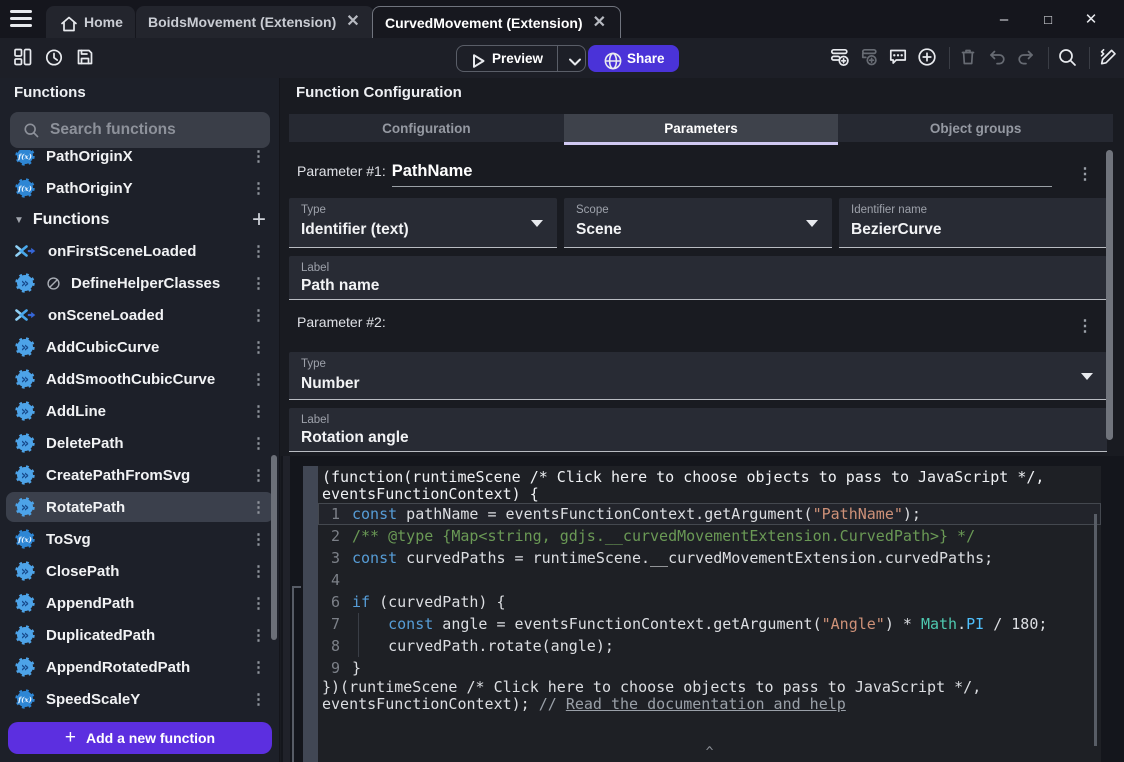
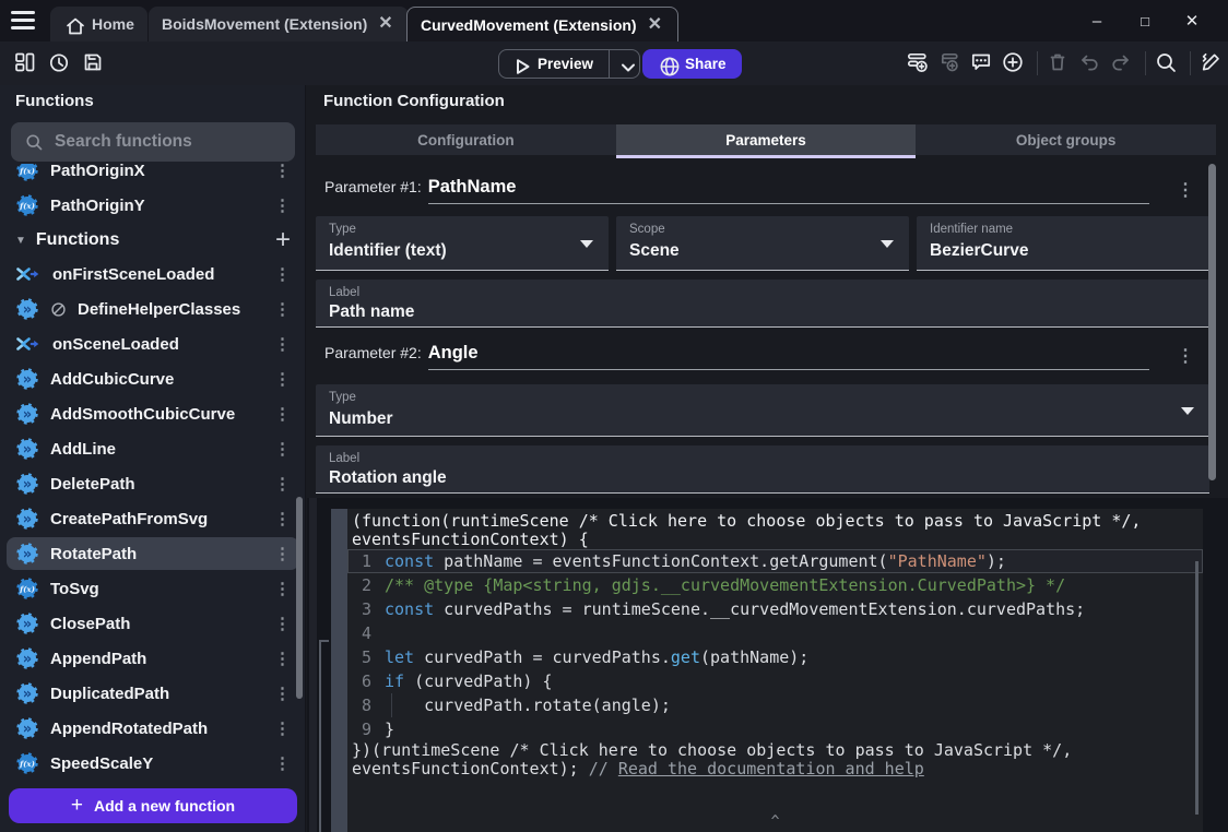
  Home
  BoidsMovement (Extension)
  ✕
  CurvedMovement (Extension)
  ✕
  –
  □
  ✕
  Preview
  Share
  Functions
  Search functions
  f(x)
  PathOriginX
  ⋮
  f(x)
  PathOriginY
  ⋮
  ▼
  Functions
  +
  onFirstSceneLoaded
  ⋮
  »
  DefineHelperClasses
  ⋮
  onSceneLoaded
  ⋮
  »
  AddCubicCurve
  ⋮
  »
  AddSmoothCubicCurve
  ⋮
  »
  AddLine
  ⋮
  »
  DeletePath
  ⋮
  »
  CreatePathFromSvg
  ⋮
  »
  RotatePath
  ⋮
  f(x)
  ToSvg
  ⋮
  »
  ClosePath
  ⋮
  »
  AppendPath
  ⋮
  »
  DuplicatedPath
  ⋮
  »
  AppendRotatedPath
  ⋮
  f(x)
  SpeedScaleY
  ⋮
  +
  Add a new function
  Function Configuration
  Configuration
  Parameters
  Object groups
  Parameter #1:
  PathName
  ⋮
  Type
  Identifier (text)
  Scope
  Scene
  Identifier name
  BezierCurve
  Label
  Path name
  Parameter #2:
+ Angle
  ⋮
  Type
  Number
  Label
  Rotation angle
  (function(runtimeScene /* Click here to choose objects to pass to JavaScript */,
  eventsFunctionContext) {
  1 const pathName = eventsFunctionContext.getArgument("PathName");
  2 /** @type {Map<string, gdjs.__curvedMovementExtension.CurvedPath>} */
  3 const curvedPaths = runtimeScene.__curvedMovementExtension.curvedPaths;
  4
+ 5 let curvedPath = curvedPaths.get(pathName);
  6 if (curvedPath) {
- 7 const angle = eventsFunctionContext.getArgument("Angle") * Math.PI / 180;
  8 curvedPath.rotate(angle);
  9 }
  })(runtimeScene /* Click here to choose objects to pass to JavaScript */,
  eventsFunctionContext); // Read the documentation and help
  ^
